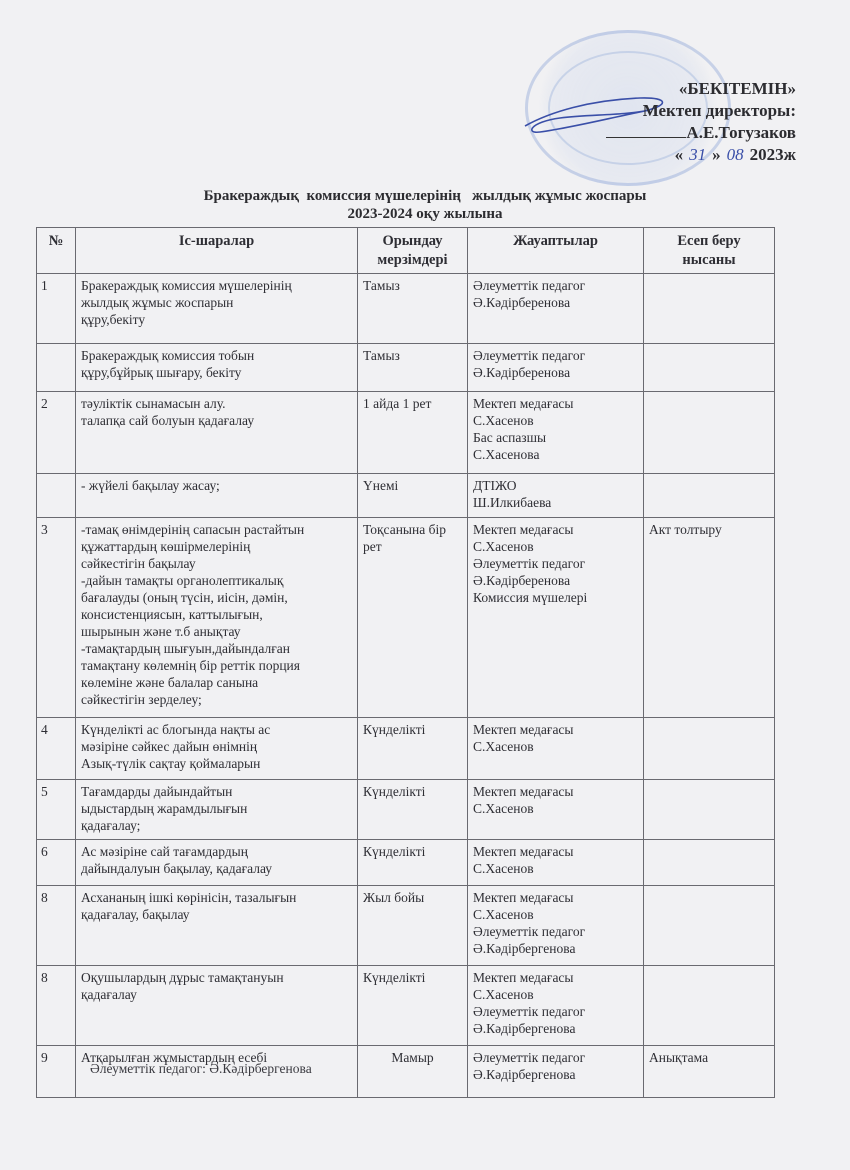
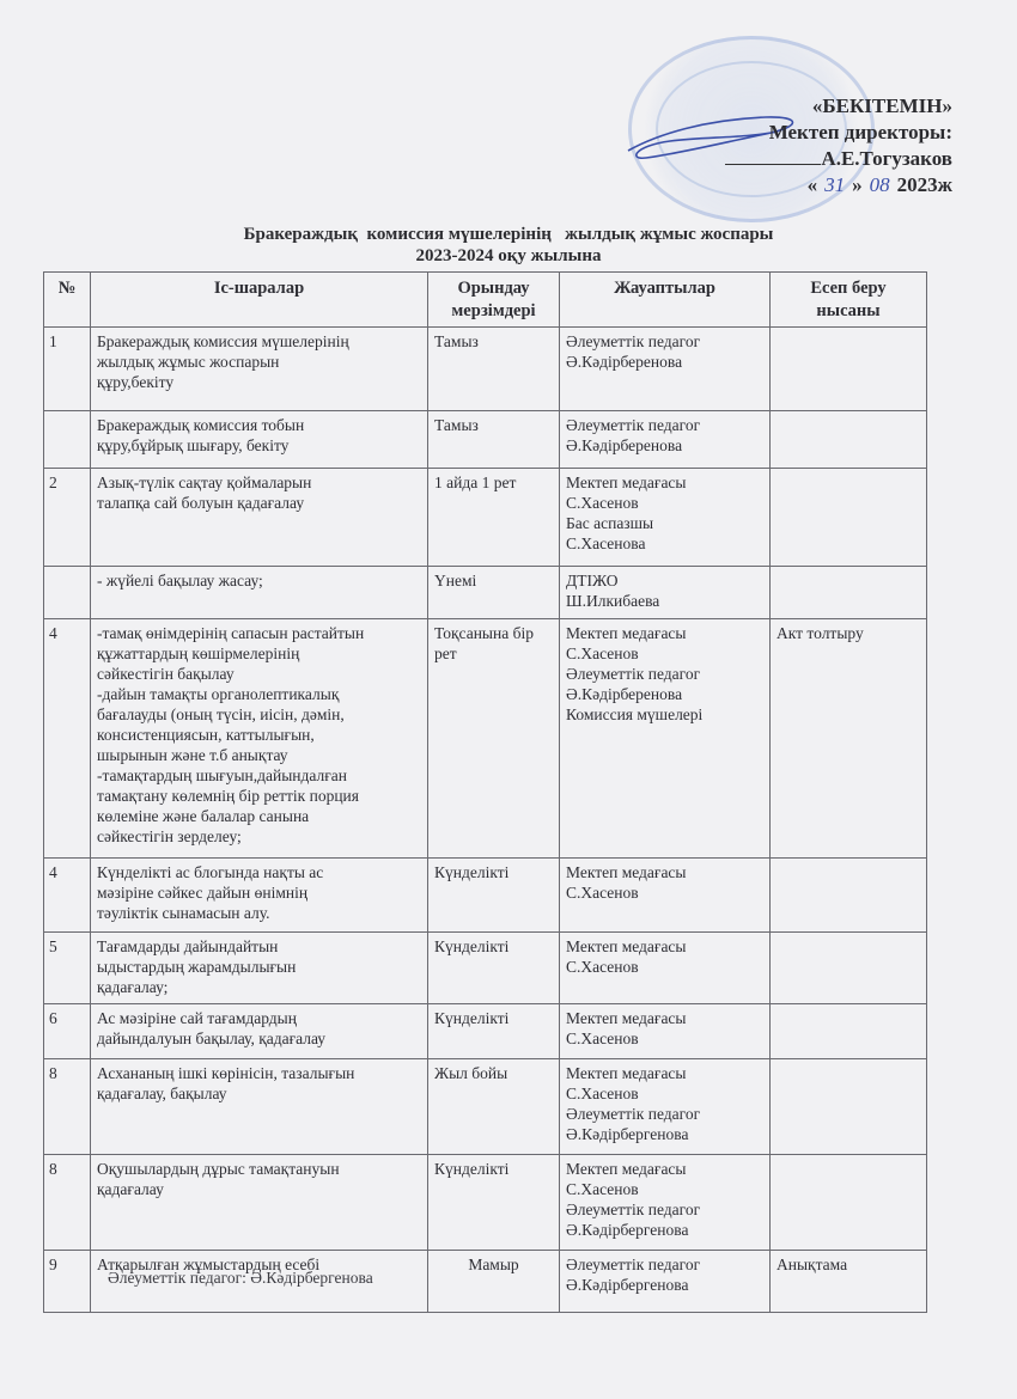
  «БЕКІТЕМІН»
  Мектеп директоры:
  А.Е.Тогузаков
  « 31 » 08 2023ж
  Бракераждық комиссия мүшелерінің жылдық жұмыс жоспары
  2023-2024 оқу жылына
  №	Іс-шаралар	Орындау мерзімдері	Жауаптылар	Есеп беру нысаны
  1	Бракераждық комиссия мүшелерініңжылдық жұмыс жоспарынқұру,бекіту	Тамыз	Әлеуметтік педагогӘ.Кәдірберенова
  	Бракераждық комиссия тобынқұру,бұйрық шығару, бекіту	Тамыз	Әлеуметтік педагогӘ.Кәдірберенова
- 2	тәуліктік сынамасын алу.талапқа сай болуын қадағалау	1 айда 1 рет	Мектеп медағасыС.ХасеновБас аспазшыС.Хасенова
+ 2	Азық-түлік сақтау қоймаларынталапқа сай болуын қадағалау	1 айда 1 рет	Мектеп медағасыС.ХасеновБас аспазшыС.Хасенова
  	- жүйелі бақылау жасау;	Үнемі	ДТІЖОШ.Илкибаева
- 3	-тамақ өнімдерінің сапасын растайтынқұжаттардың көшірмелерініңсәйкестігін бақылау-дайын тамақты органолептикалықбағалауды (оның түсін, иісін, дәмін,консистенциясын, каттылығын,шырынын және т.б анықтау-тамақтардың шығуын,дайындалғантамақтану көлемнің бір реттік порциякөлеміне және балалар санынасәйкестігін зерделеу;	Тоқсанына бір рет	Мектеп медағасыС.ХасеновӘлеуметтік педагогӘ.КәдірбереноваКомиссия мүшелері	Акт толтыру
+ 4	-тамақ өнімдерінің сапасын растайтынқұжаттардың көшірмелерініңсәйкестігін бақылау-дайын тамақты органолептикалықбағалауды (оның түсін, иісін, дәмін,консистенциясын, каттылығын,шырынын және т.б анықтау-тамақтардың шығуын,дайындалғантамақтану көлемнің бір реттік порциякөлеміне және балалар санынасәйкестігін зерделеу;	Тоқсанына бір рет	Мектеп медағасыС.ХасеновӘлеуметтік педагогӘ.КәдірбереноваКомиссия мүшелері	Акт толтыру
- 4	Күнделікті ас блогында нақты асмәзіріне сәйкес дайын өнімніңАзық-түлік сақтау қоймаларын	Күнделікті	Мектеп медағасыС.Хасенов
+ 4	Күнделікті ас блогында нақты асмәзіріне сәйкес дайын өнімніңтәуліктік сынамасын алу.	Күнделікті	Мектеп медағасыС.Хасенов
  5	Тағамдарды дайындайтыныдыстардың жарамдылығынқадағалау;	Күнделікті	Мектеп медағасыС.Хасенов
  6	Ас мәзіріне сай тағамдардыңдайындалуын бақылау, қадағалау	Күнделікті	Мектеп медағасыС.Хасенов
  8	Асхананың ішкі көрінісін, тазалығынқадағалау, бақылау	Жыл бойы	Мектеп медағасыС.ХасеновӘлеуметтік педагогӘ.Кәдірбергенова
  8	Оқушылардың дұрыс тамақтануынқадағалау	Күнделікті	Мектеп медағасыС.ХасеновӘлеуметтік педагогӘ.Кәдірбергенова
  9	Атқарылған жұмыстардың есебі	Мамыр	Әлеуметтік педагогӘ.Кәдірбергенова	Анықтама
  Әлеуметтік педагог: Ә.Кәдірбергенова
